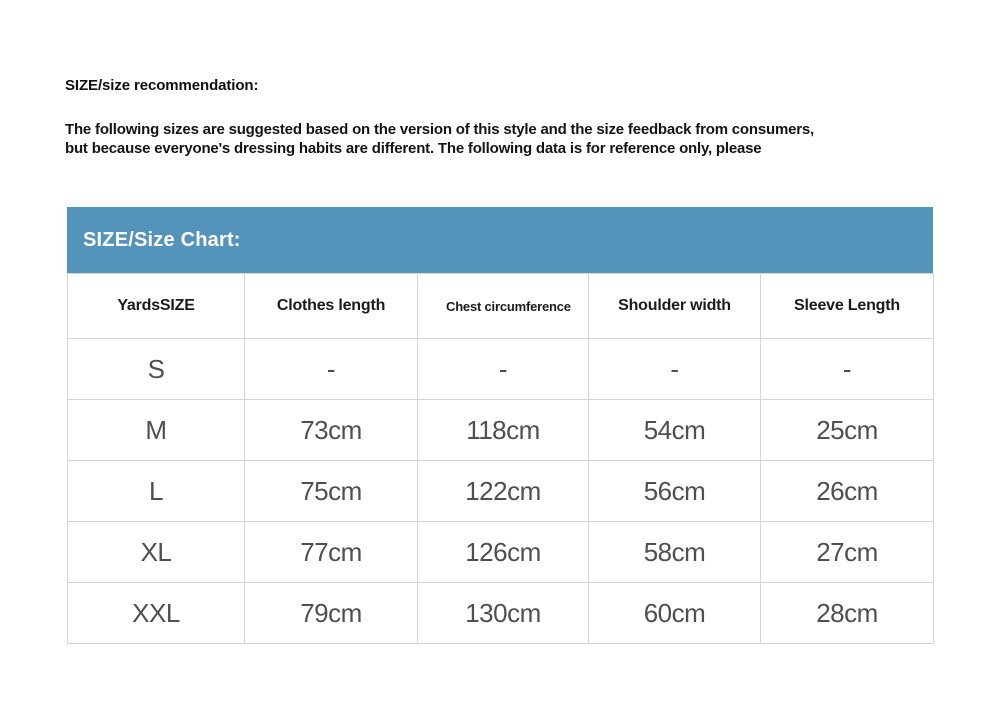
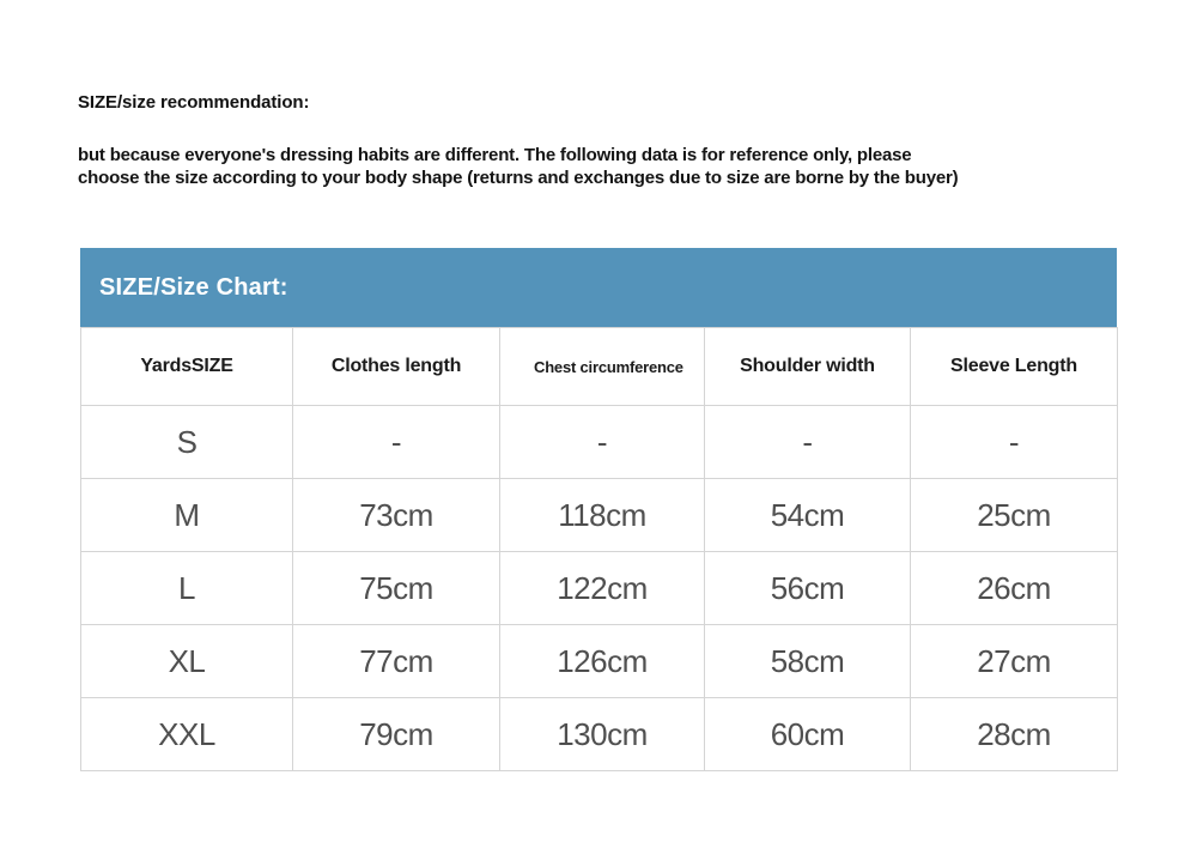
  SIZE/size recommendation:
- The following sizes are suggested based on the version of this style and the size feedback from consumers,
  but because everyone's dressing habits are different. The following data is for reference only, please
+ choose the size according to your body shape (returns and exchanges due to size are borne by the buyer)
  SIZE/Size Chart:
  YardsSIZE	Clothes length	Chest circumference	Shoulder width	Sleeve Length
  S	-	-	-	-
  M	73cm	118cm	54cm	25cm
  L	75cm	122cm	56cm	26cm
  XL	77cm	126cm	58cm	27cm
  XXL	79cm	130cm	60cm	28cm
